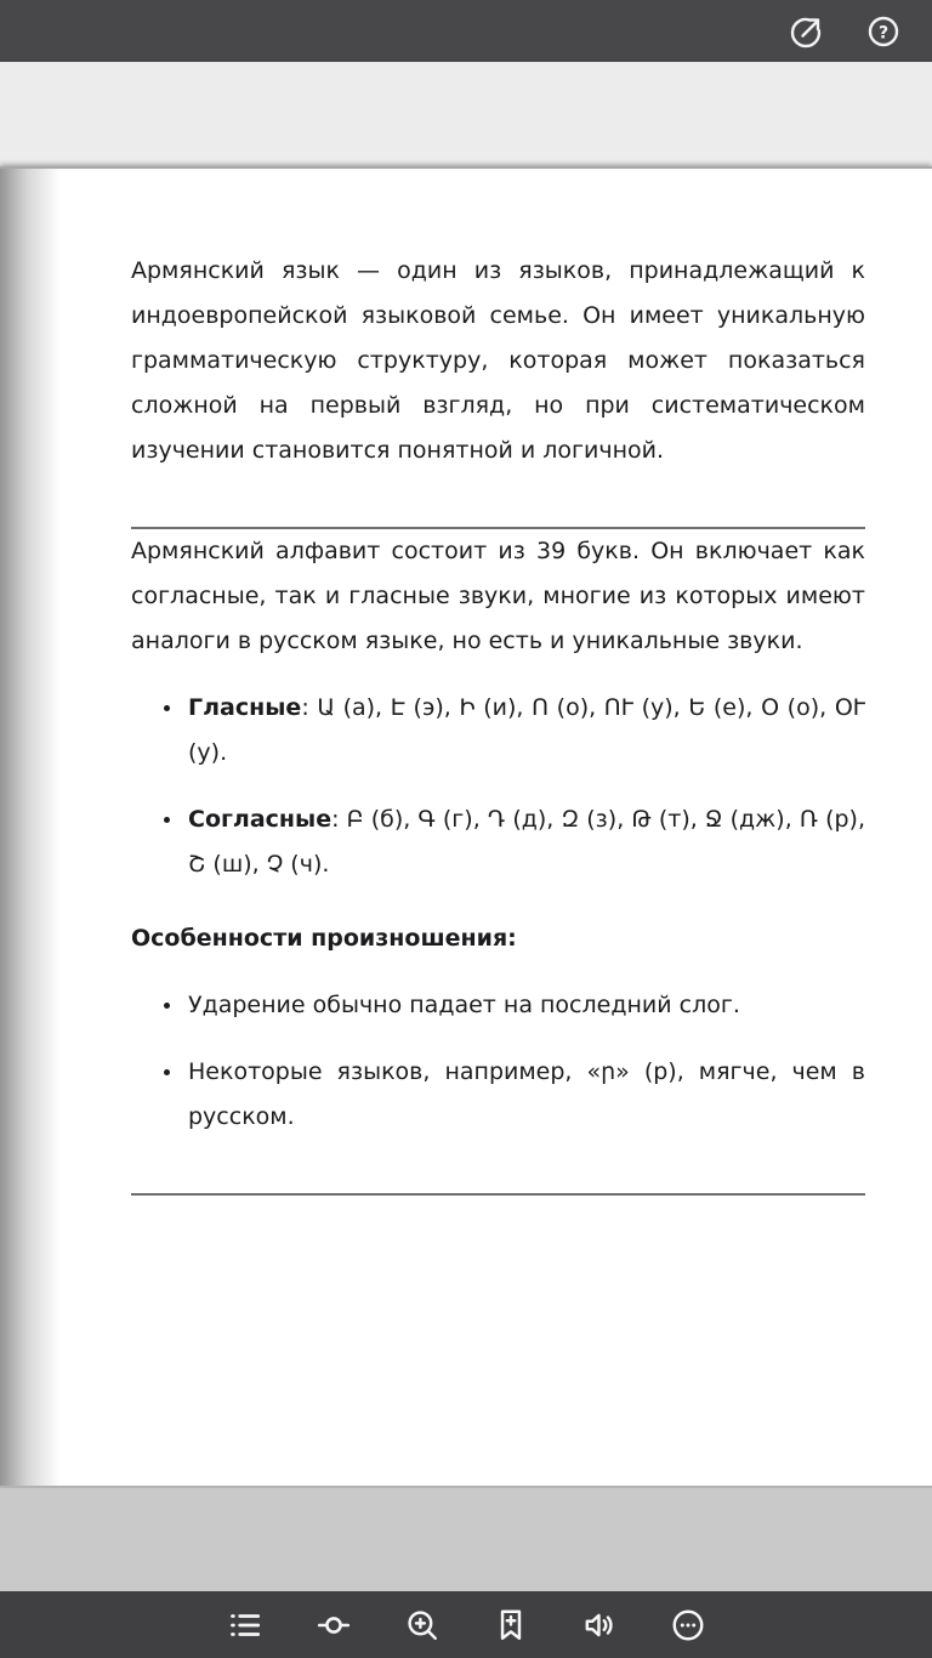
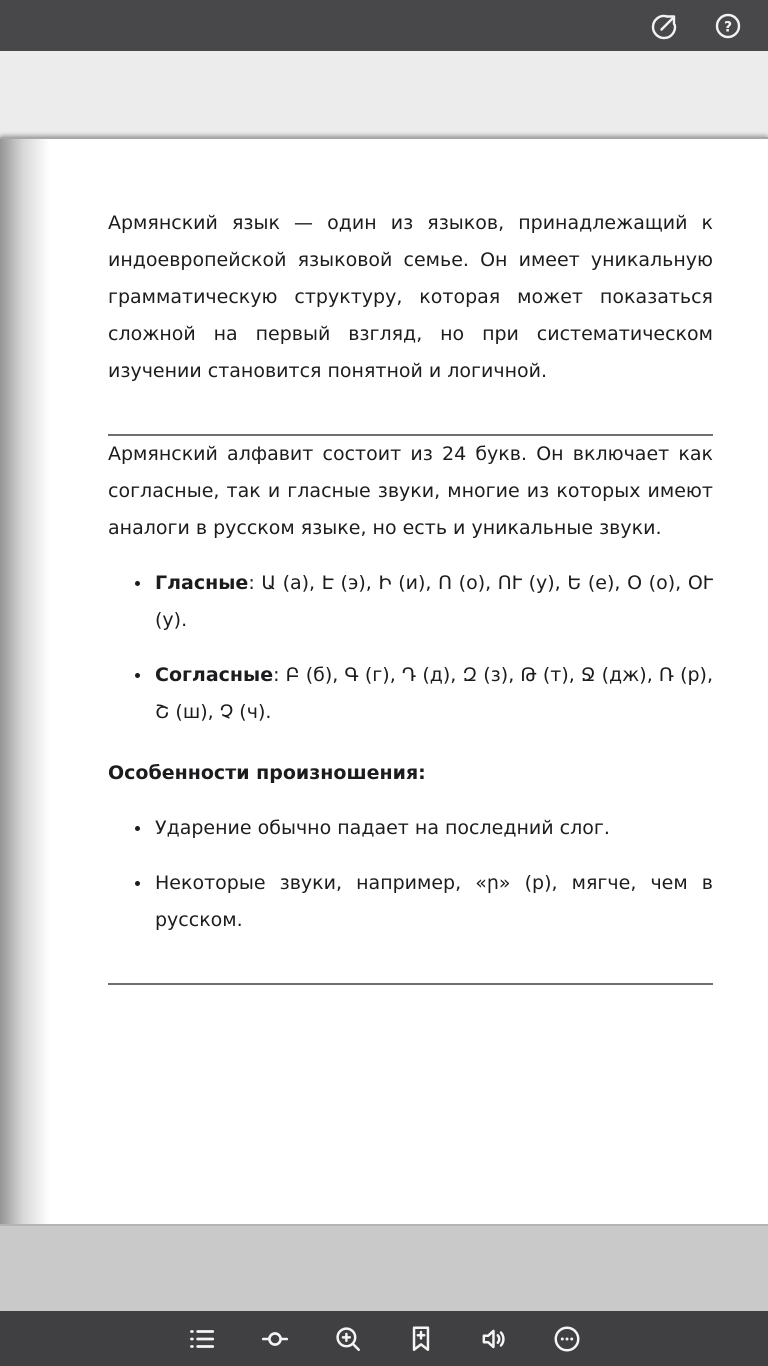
  ?
  Армянский язык — один из языков, принадлежащий к индоевропейской языковой семье. Он имеет уникальную грамматическую структуру, которая может показаться сложной на первый взгляд, но при систематическом изучении становится понятной и логичной.
- Армянский алфавит состоит из 39 букв. Он включает как согласные, так и гласные звуки, многие из которых имеют аналоги в русском языке, но есть и уникальные звуки.
+ Армянский алфавит состоит из 24 букв. Он включает как согласные, так и гласные звуки, многие из которых имеют аналоги в русском языке, но есть и уникальные звуки.
  Гласные: Ա (а), Է (э), Ի (и), Ո (о), ՈՒ (у), Ե (е), Օ (о), ՕՒ (у).
  Согласные: Բ (б), Գ (г), Դ (д), Զ (з), Թ (т), Ջ (дж), Ռ (р), Շ (ш), Չ (ч).
  Особенности произношения:
  Ударение обычно падает на последний слог.
- Некоторые языков, например, «ր» (р), мягче, чем в русском.
+ Некоторые звуки, например, «ր» (р), мягче, чем в русском.
